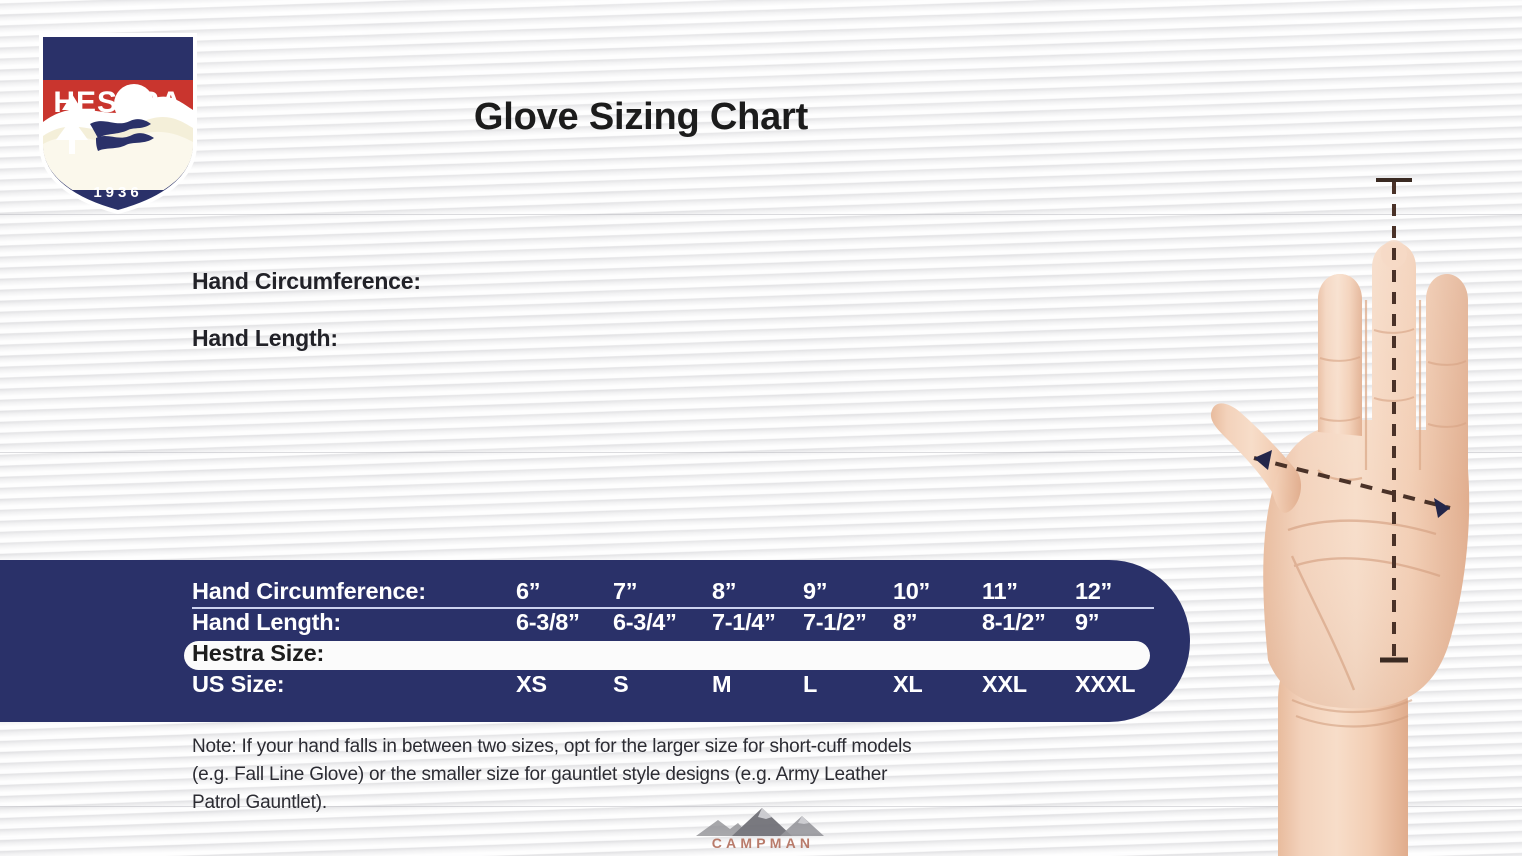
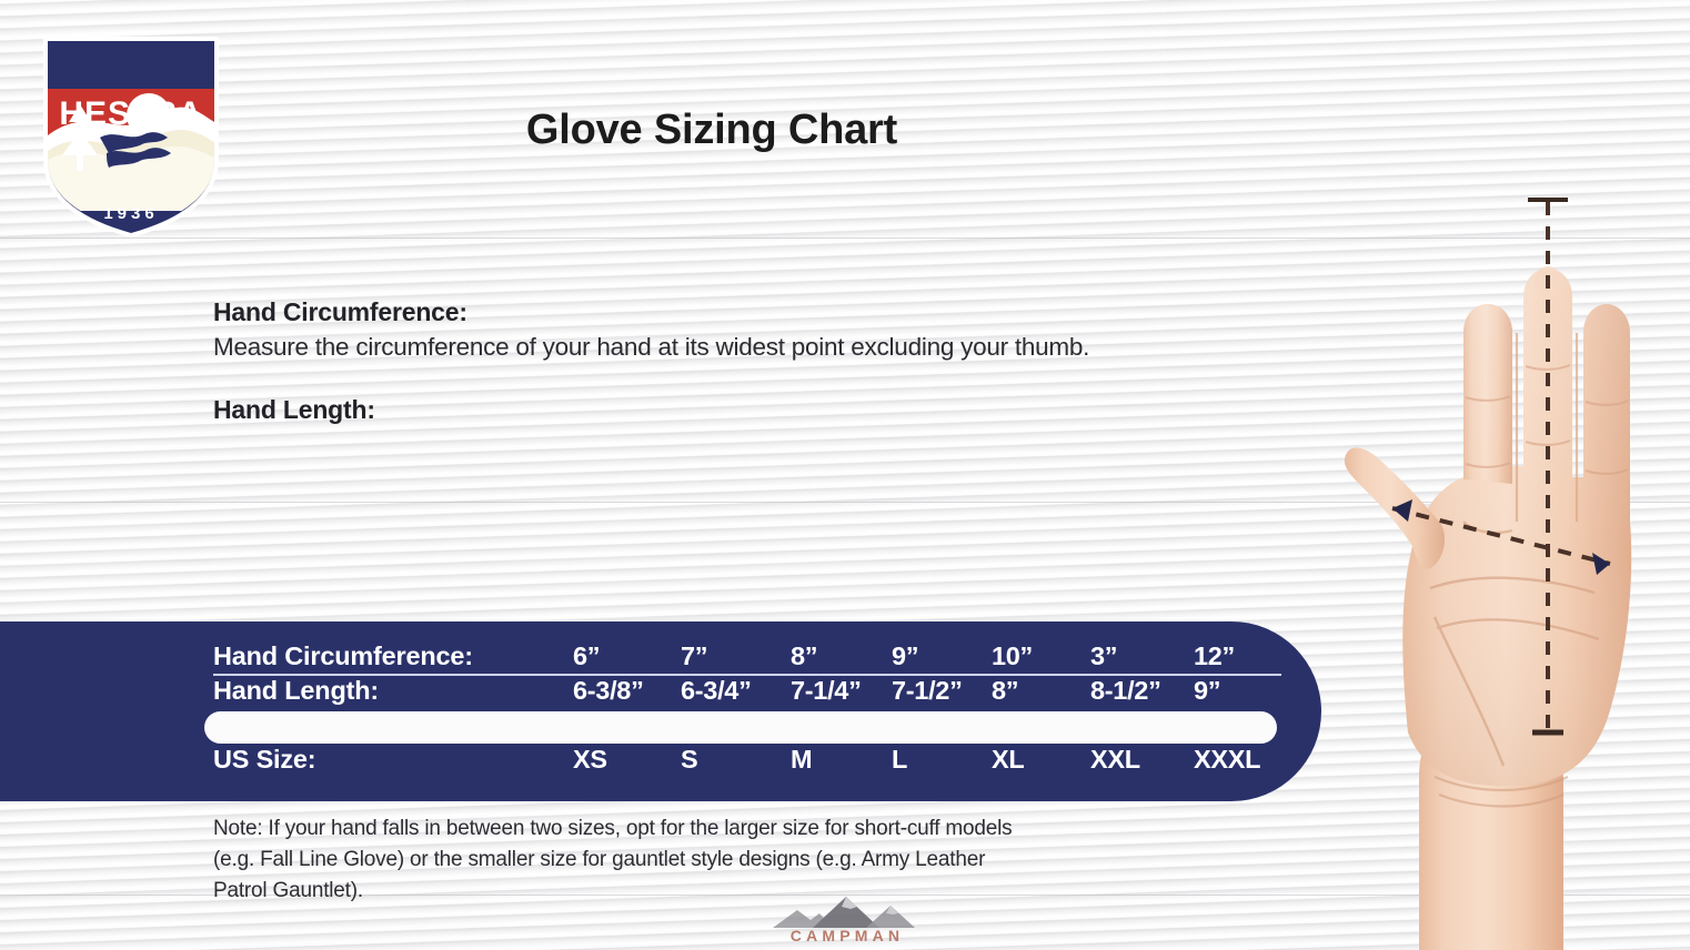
  HESTRA
  1936
  Glove Sizing Chart
  Hand Circumference:
+ Measure the circumference of your hand at its widest point excluding your thumb.
  Hand Length:
  Hand Circumference:
  6”
  7”
  8”
  9”
  10”
- 11”
+ 3”
  12”
  Hand Length:
  6-3/8”
  6-3/4”
  7-1/4”
  7-1/2”
  8”
  8-1/2”
  9”
- Hestra Size:
  US Size:
  XS
  S
  M
  L
  XL
  XXL
  XXXL
  Note: If your hand falls in between two sizes, opt for the larger size for short-cuff models (e.g. Fall Line Glove) or the smaller size for gauntlet style designs (e.g. Army Leather Patrol Gauntlet).
  CAMPMAN
